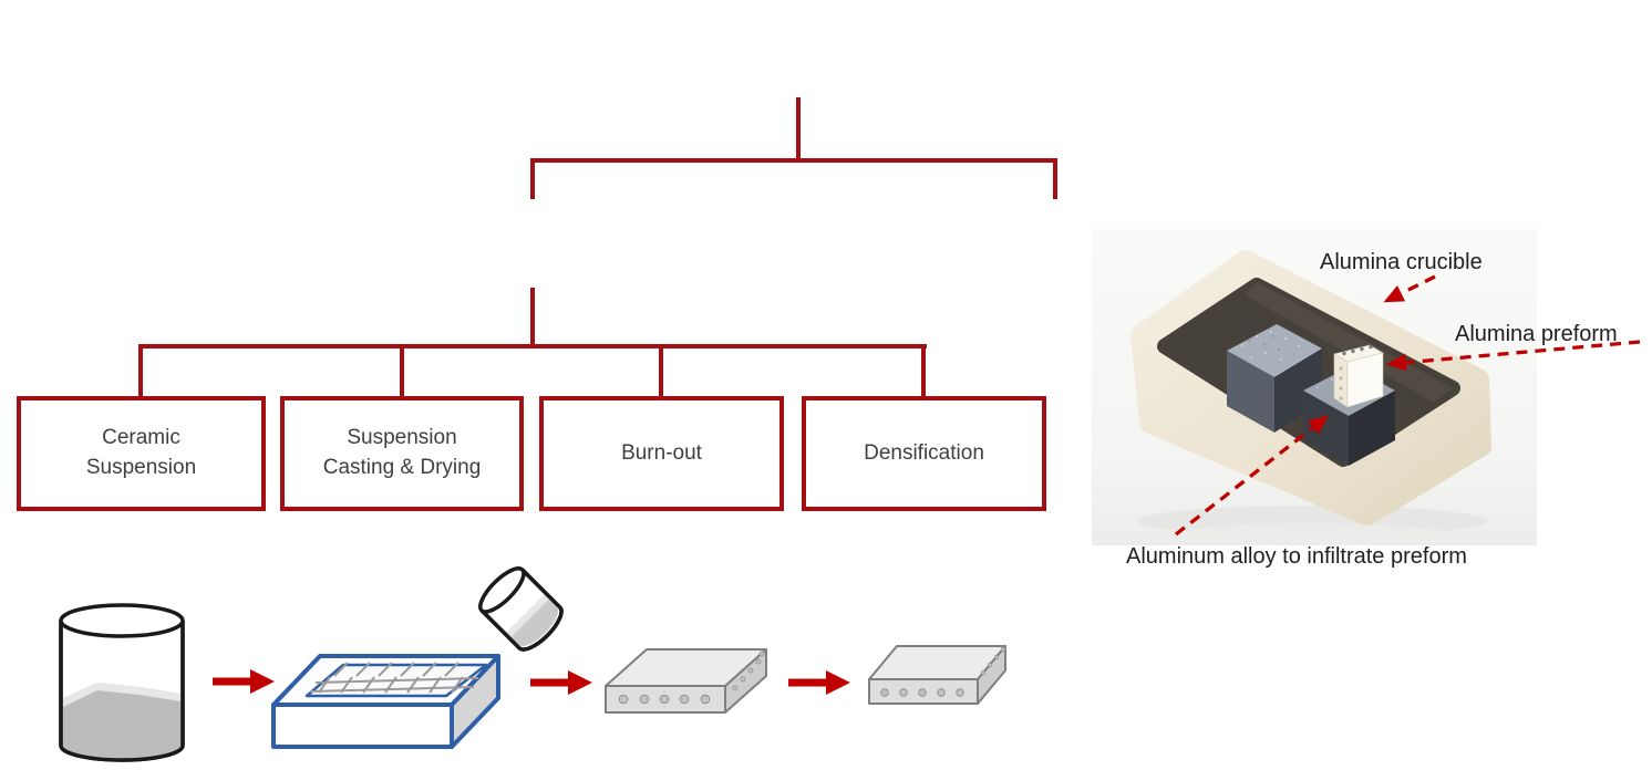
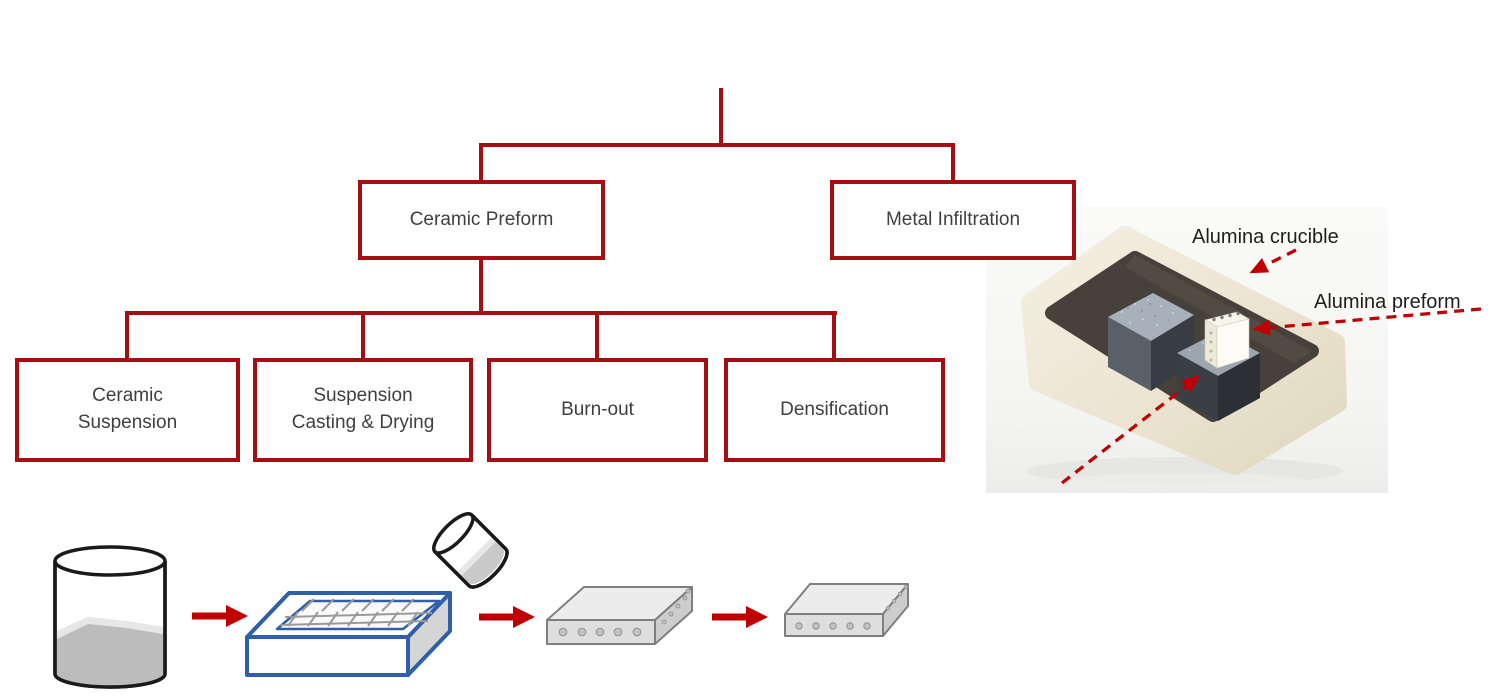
+ Ceramic Preform
+ Metal Infiltration
  Ceramic
  Suspension
  Suspension
  Casting & Drying
  Burn-out
  Densification
  Alumina crucible
  Alumina preform
- Aluminum alloy to infiltrate preform
